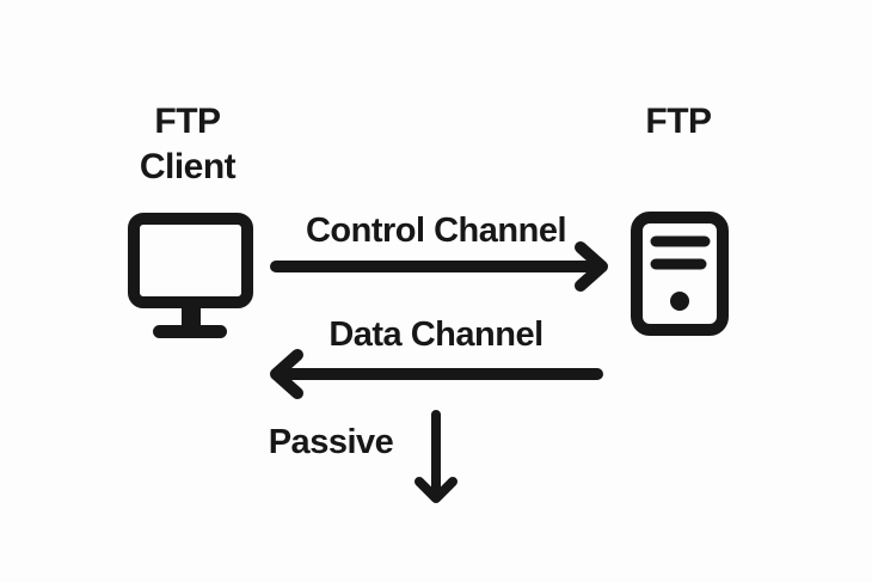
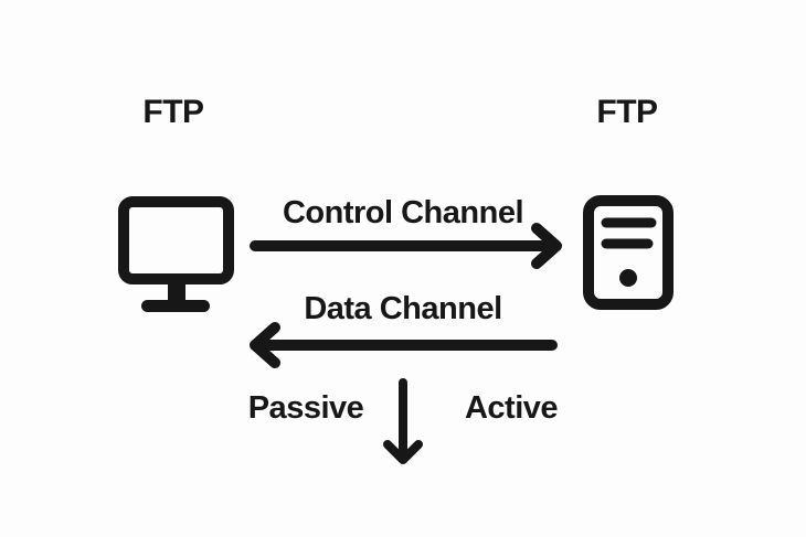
  FTP
- Client
  FTP
  Control Channel
  Data Channel
  Passive
+ Active
